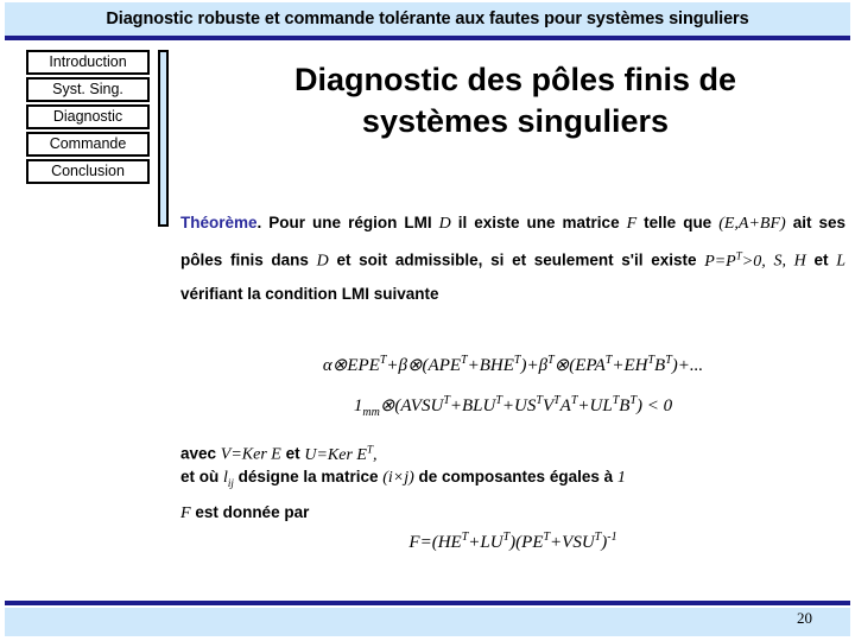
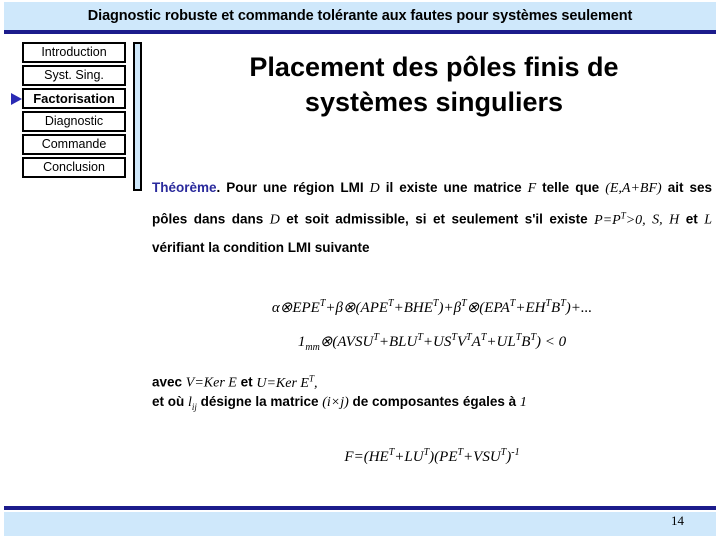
- Diagnostic robuste et commande tolérante aux fautes pour systèmes singuliers
+ Diagnostic robuste et commande tolérante aux fautes pour systèmes seulement
  Introduction
  Syst. Sing.
+ Factorisation
  Diagnostic
  Commande
  Conclusion
- Diagnostic des pôles finis de
+ Placement des pôles finis de
  systèmes singuliers
- Théorème. Pour une région LMI D il existe une matrice F telle que (E,A+BF) ait ses pôles finis dans D et soit admissible, si et seulement s'il existe P=PT>0, S, H et L vérifiant la condition LMI suivante
+ Théorème. Pour une région LMI D il existe une matrice F telle que (E,A+BF) ait ses pôles dans dans D et soit admissible, si et seulement s'il existe P=PT>0, S, H et L vérifiant la condition LMI suivante
  α⊗EPET+β⊗(APET+BHET)+βT⊗(EPAT+EHTBT)+...
  1mm⊗(AVSUT+BLUT+USTVTAT+ULTBT) < 0
  avec V=Ker E et U=Ker ET,
  et où lij désigne la matrice (i×j) de composantes égales à 1
- F est donnée par
  F=(HET+LUT)(PET+VSUT)-1
- 20
+ 14
